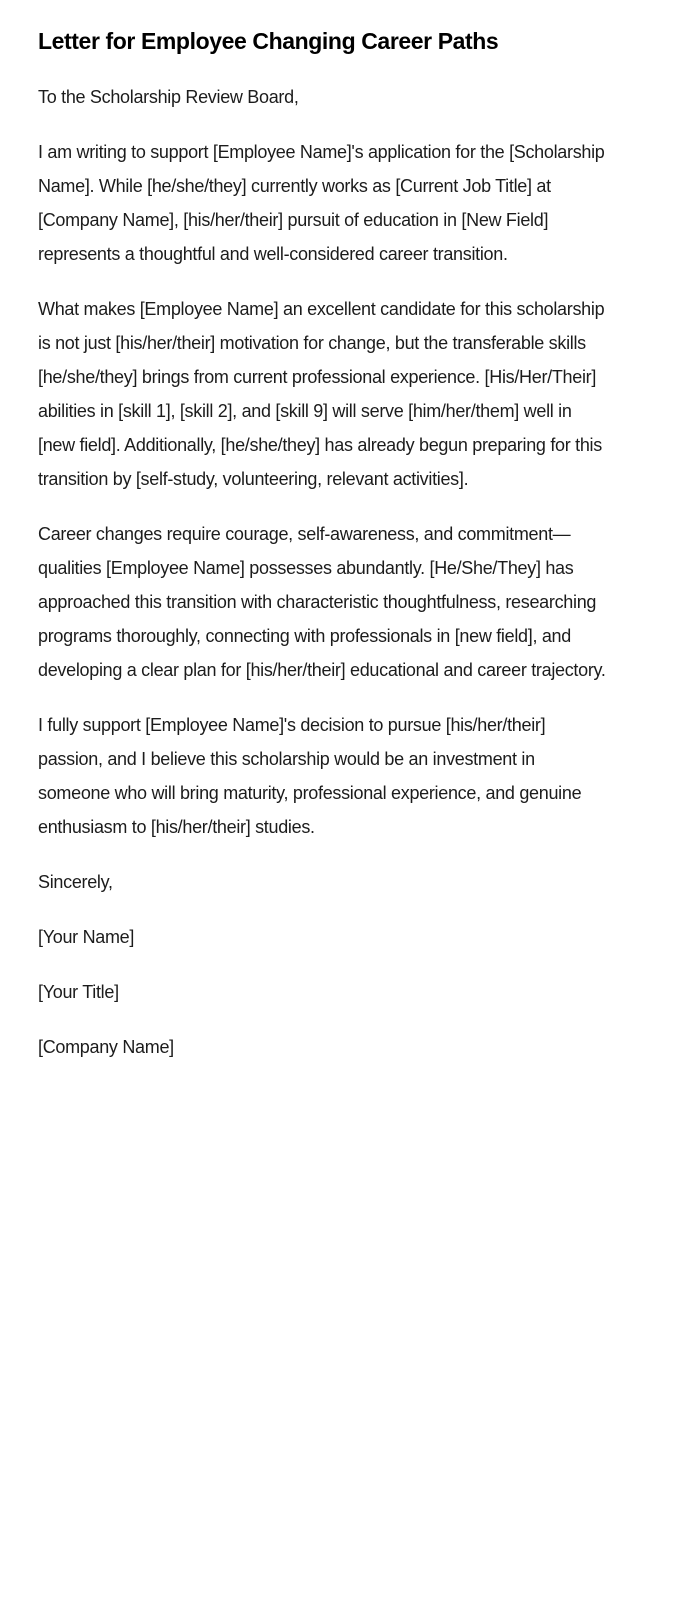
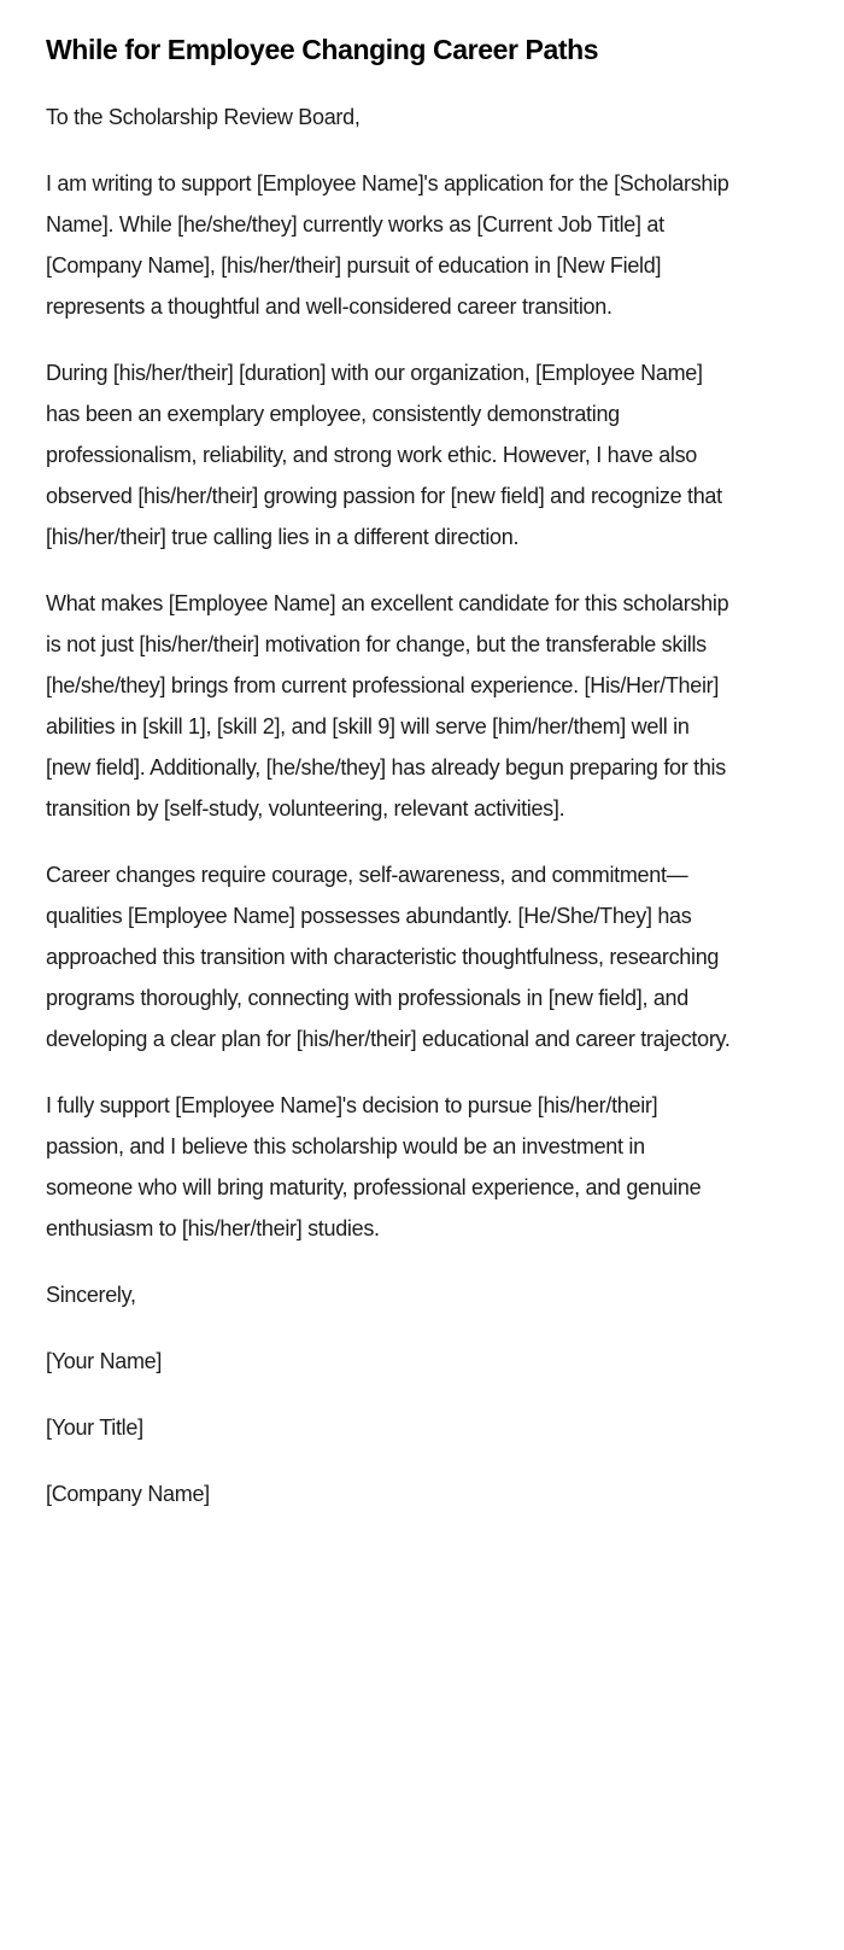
- Letter for Employee Changing Career Paths
+ While for Employee Changing Career Paths
  To the Scholarship Review Board,
  I am writing to support [Employee Name]'s application for the [Scholarship Name]. While [he/she/they] currently works as [Current Job Title] at [Company Name], [his/her/their] pursuit of education in [New Field] represents a thoughtful and well-considered career transition.
+ During [his/her/their] [duration] with our organization, [Employee Name] has been an exemplary employee, consistently demonstrating professionalism, reliability, and strong work ethic. However, I have also observed [his/her/their] growing passion for [new field] and recognize that [his/her/their] true calling lies in a different direction.
  What makes [Employee Name] an excellent candidate for this scholarship is not just [his/her/their] motivation for change, but the transferable skills [he/she/they] brings from current professional experience. [His/Her/Their] abilities in [skill 1], [skill 2], and [skill 9] will serve [him/her/them] well in [new field]. Additionally, [he/she/they] has already begun preparing for this transition by [self-study, volunteering, relevant activities].
  Career changes require courage, self-awareness, and commitment—qualities [Employee Name] possesses abundantly. [He/She/They] has approached this transition with characteristic thoughtfulness, researching programs thoroughly, connecting with professionals in [new field], and developing a clear plan for [his/her/their] educational and career trajectory.
  I fully support [Employee Name]'s decision to pursue [his/her/their] passion, and I believe this scholarship would be an investment in someone who will bring maturity, professional experience, and genuine enthusiasm to [his/her/their] studies.
  Sincerely,
  [Your Name]
  [Your Title]
  [Company Name]
